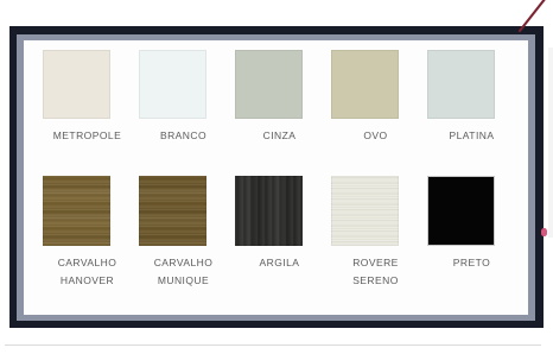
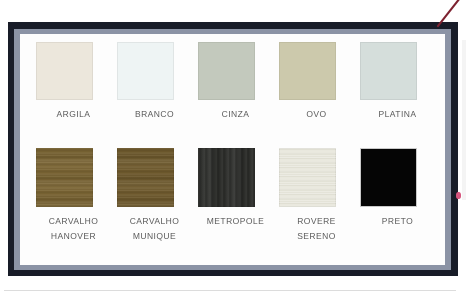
- METROPOLE
+ ARGILA
  BRANCO
  CINZA
  OVO
  PLATINA
  CARVALHO
  HANOVER
  CARVALHO
  MUNIQUE
- ARGILA
+ METROPOLE
  ROVERE
  SERENO
  PRETO
